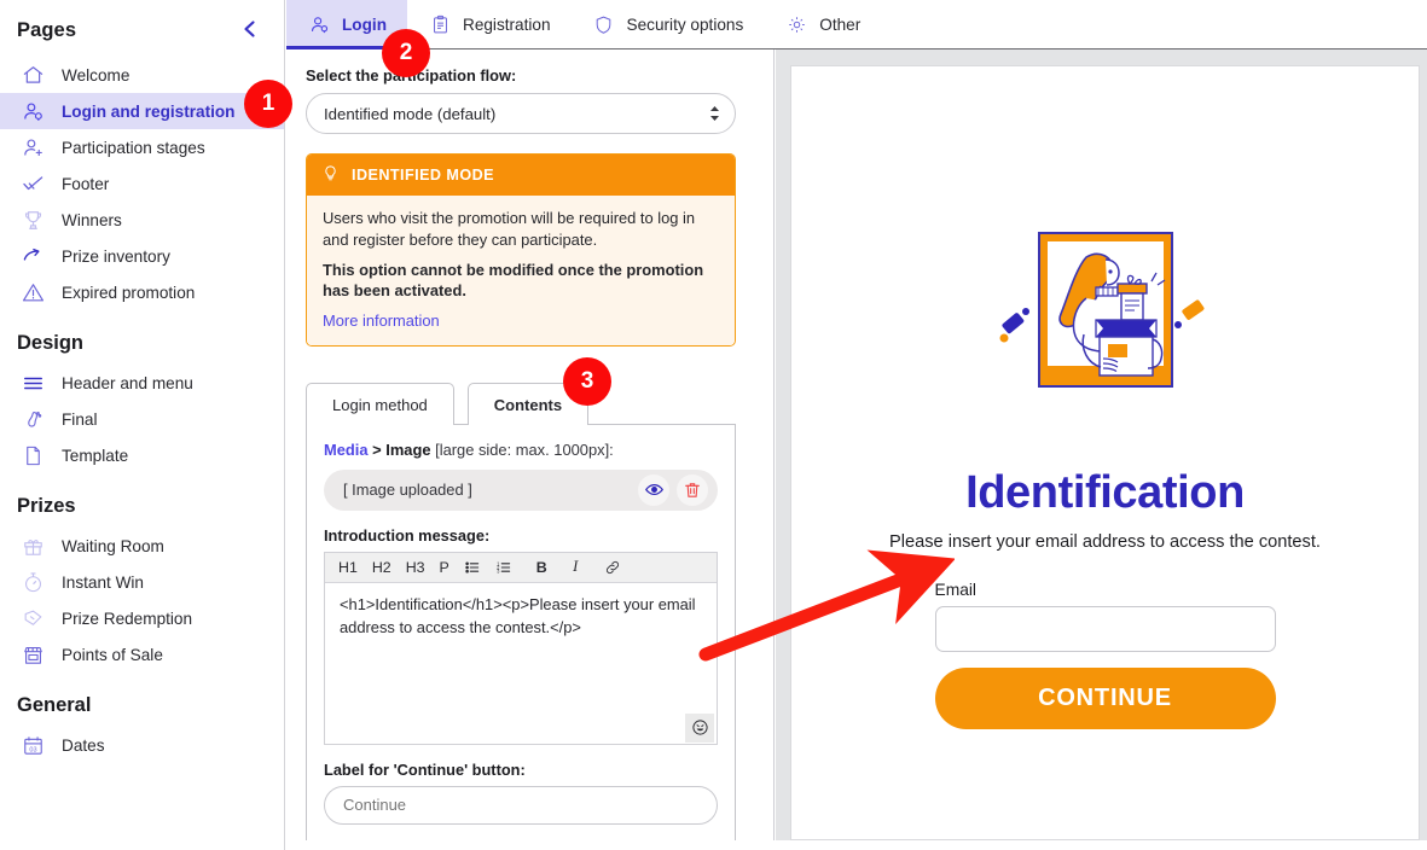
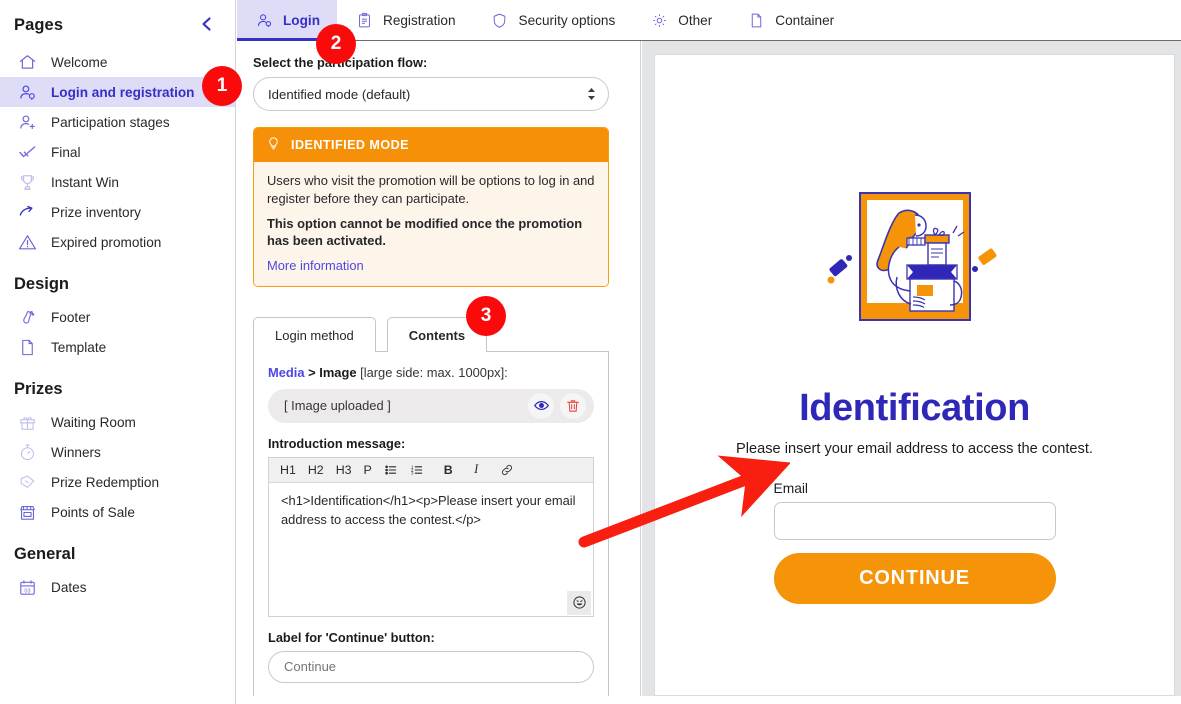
  Pages
  Welcome
  Login and registration
  Participation stages
- Footer
+ Final
- Winners
+ Instant Win
  Prize inventory
  Expired promotion
  Design
- Header and menu
- Final
+ Footer
  Template
  Prizes
  Waiting Room
- Instant Win
+ Winners
  Prize Redemption
  Points of Sale
  General
  Dates
  Login
  Registration
  Security options
  Other
+ Container
  Select the pcipation flow:
  Identified mode (default)
  IDENTIFIED MODE
- Users who visit the promotion will be required to log in and register before they can participate.
+ Users who visit the promotion will be options to log in and register before they can participate.
  This option cannot be modified once the promotion has been activated.
  More information
  Login method
  Contents
  Media > Image [large side: max. 1000px]:
  [ Image uploaded ]
  Introduction message:
  H1
  H2
  H3
  P
  B
  I
  <h1>Identification</h1><p>Please insert your email address to access the contest.</p>
  Label for 'Continue' button:
  Continue
  Identification
  Please insert your email address to access the contest.
  Email
  CONTINUE
  1
  2
  3
